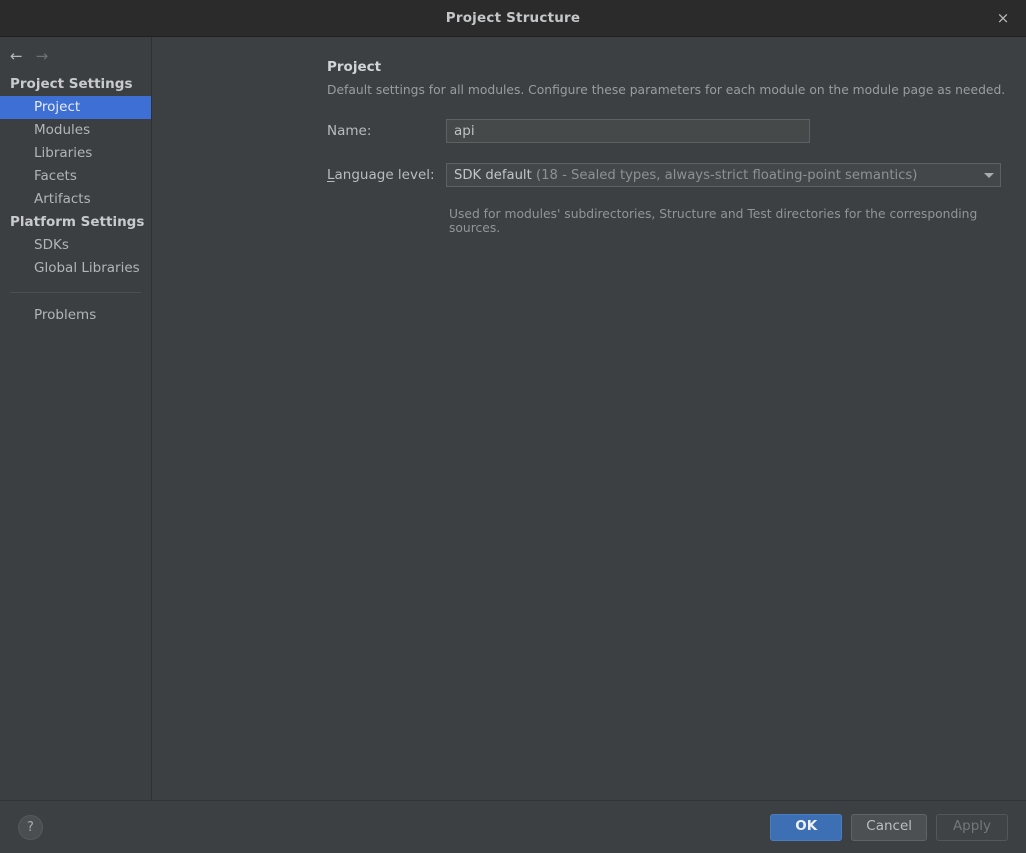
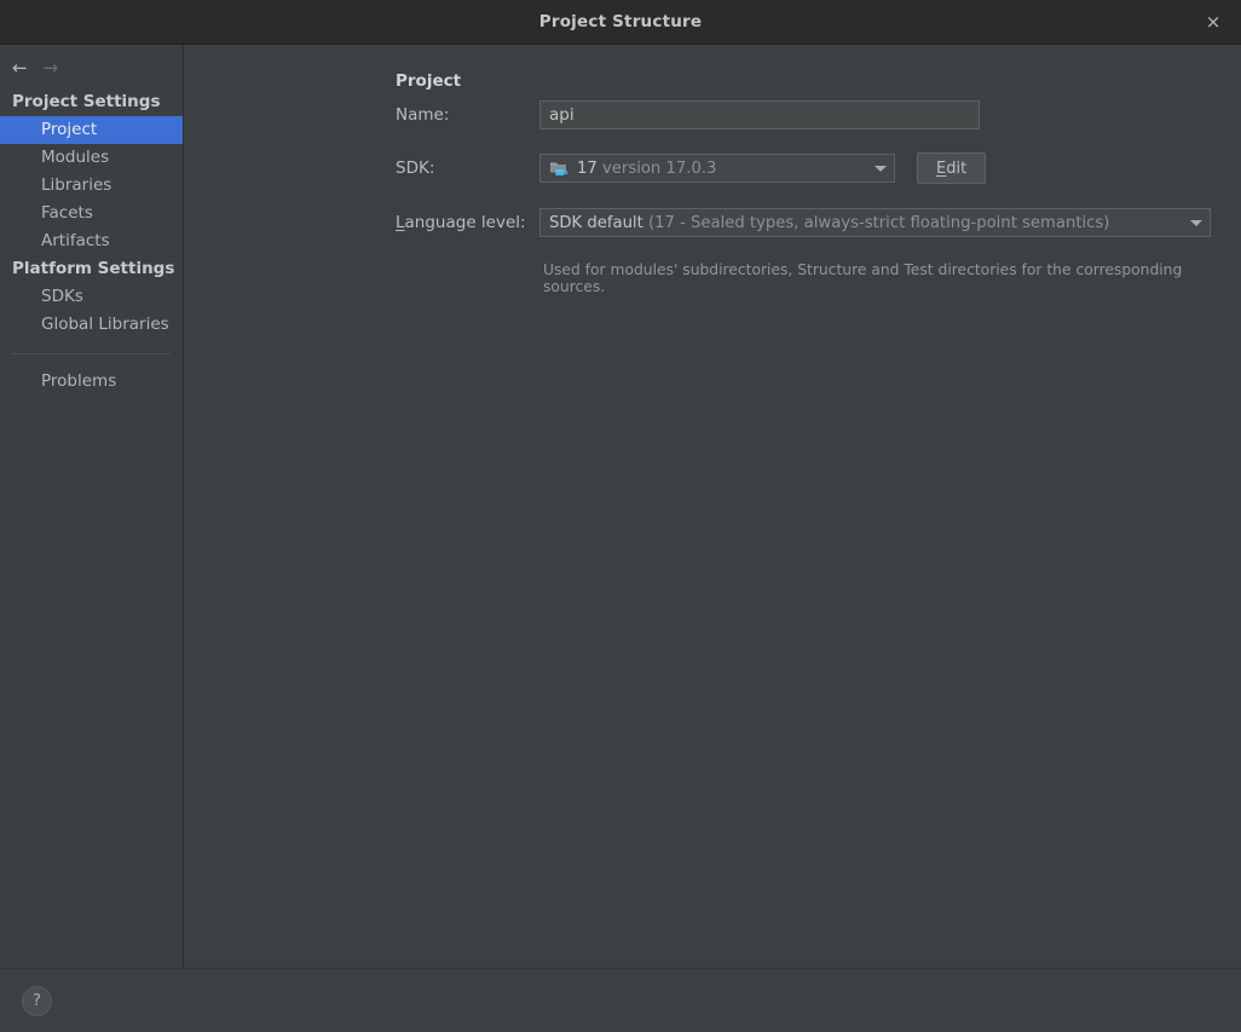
  Project Structure
  ×
  ←
  →
  Project Settings
  Project
  Modules
  Libraries
  Facets
  Artifacts
  Platform Settings
  SDKs
  Global Libraries
  Problems
  Project
- Default settings for all modules. Configure these parameters for each module on the module page as needed.
  Name:
  api
+ SDK:
+ 17 version 17.0.3
+ Edit
  Language level:
- SDK default (18 - Sealed types, always-strict floating-point semantics)
+ SDK default (17 - Sealed types, always-strict floating-point semantics)
  Used for modules' subdirectories, Structure and Test directories for the corresponding sources.
  ?
- OK
- Cancel
- Apply
